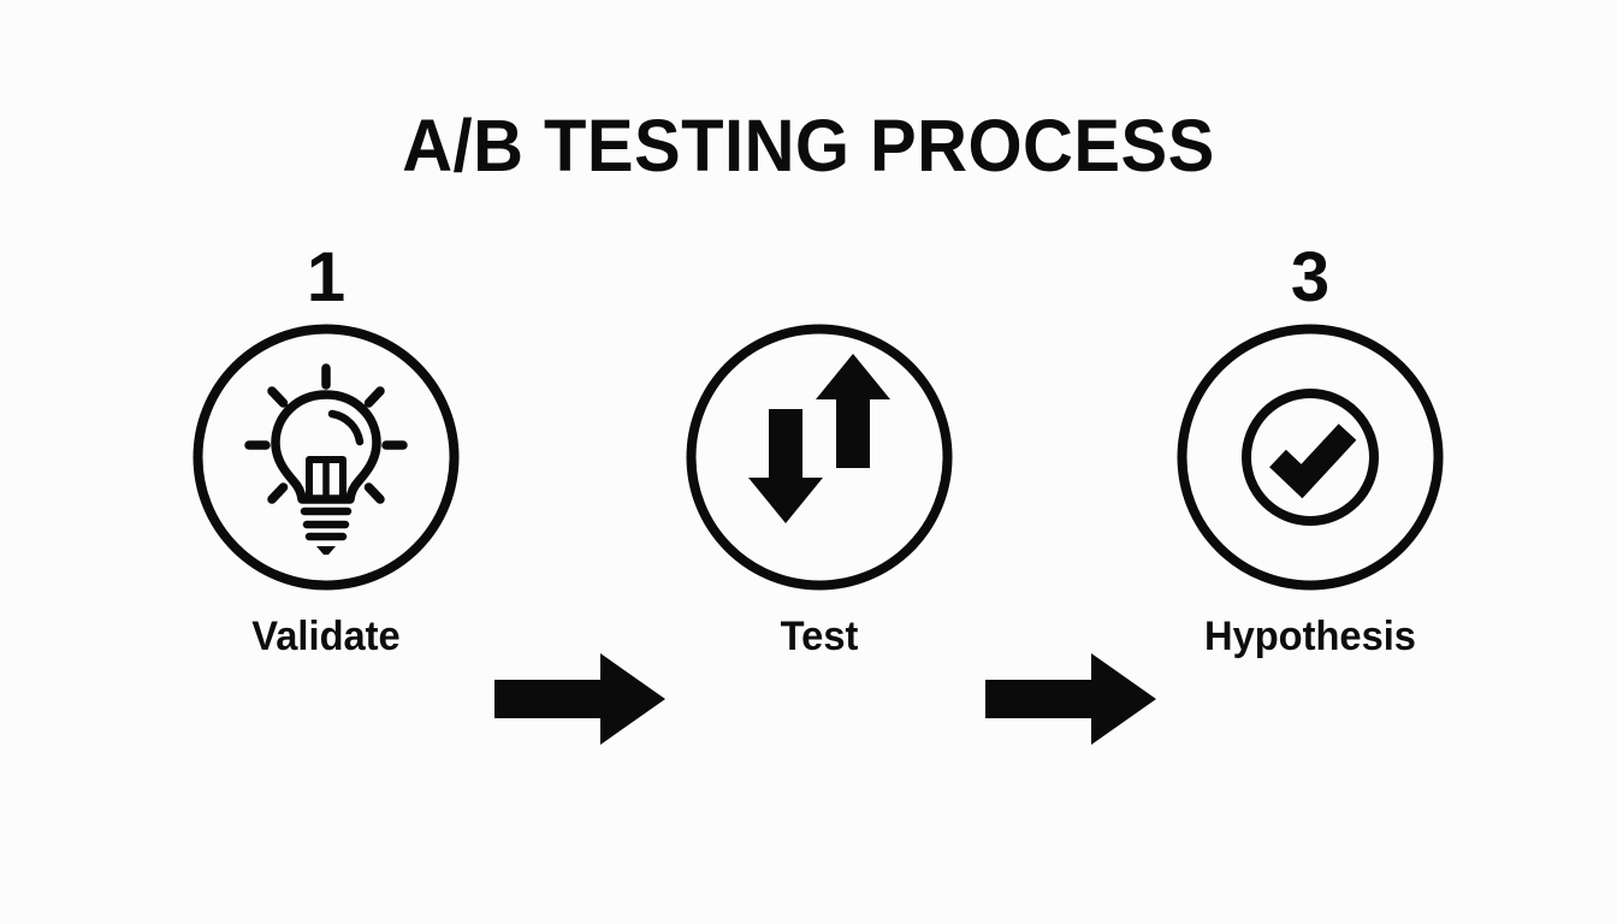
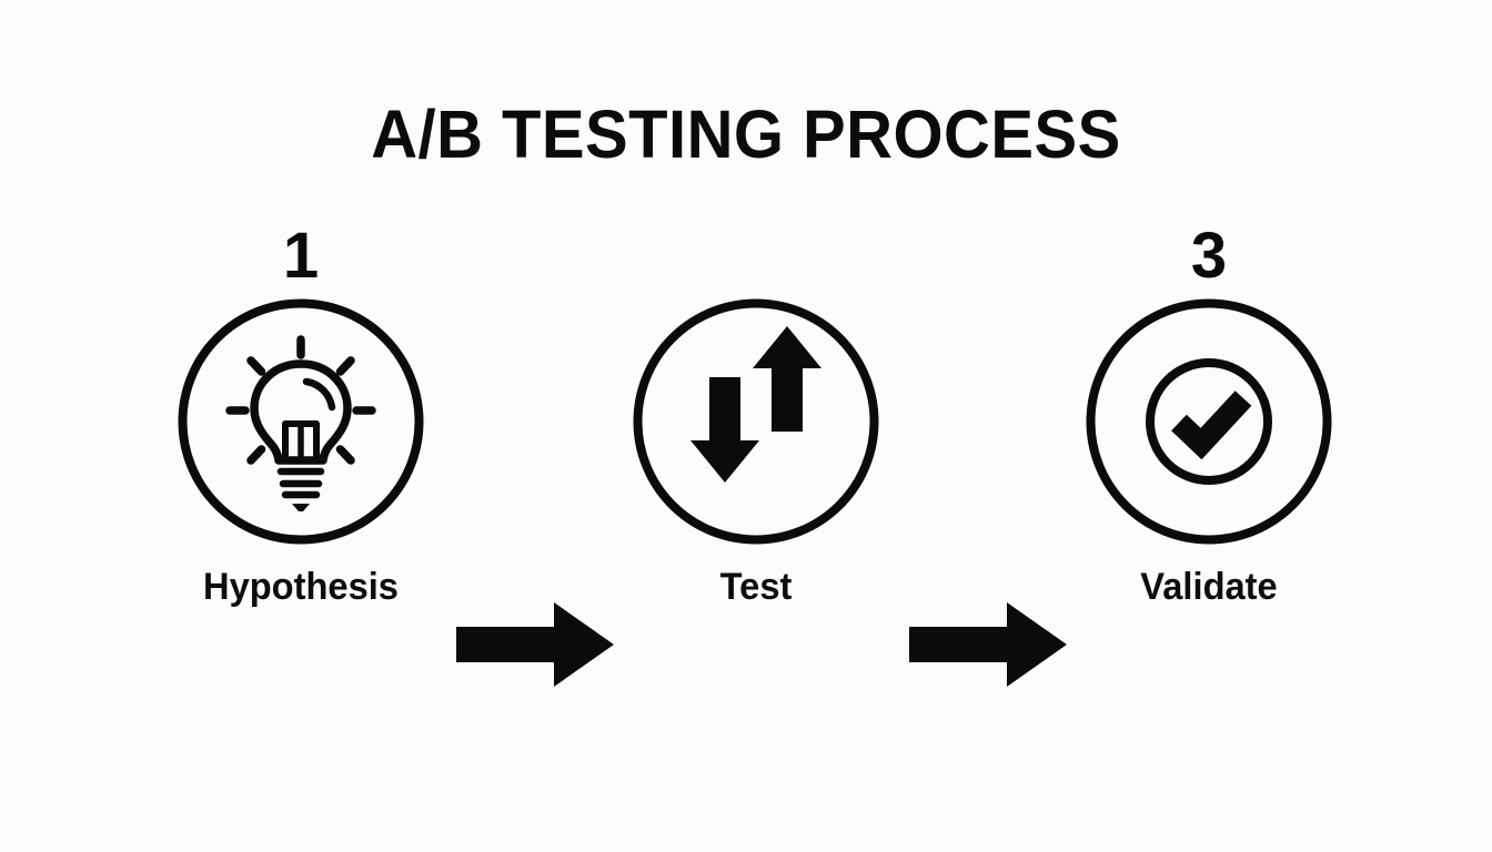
  A/B TESTING PROCESS
  1
- Validate
+ Hypothesis
  Test
  3
- Hypothesis
+ Validate
